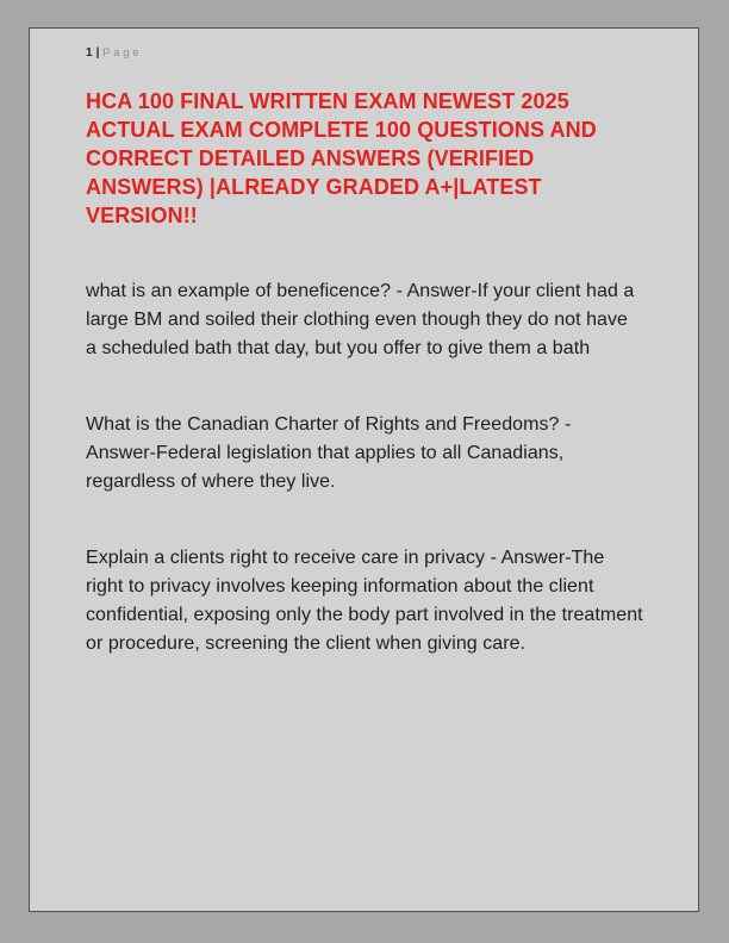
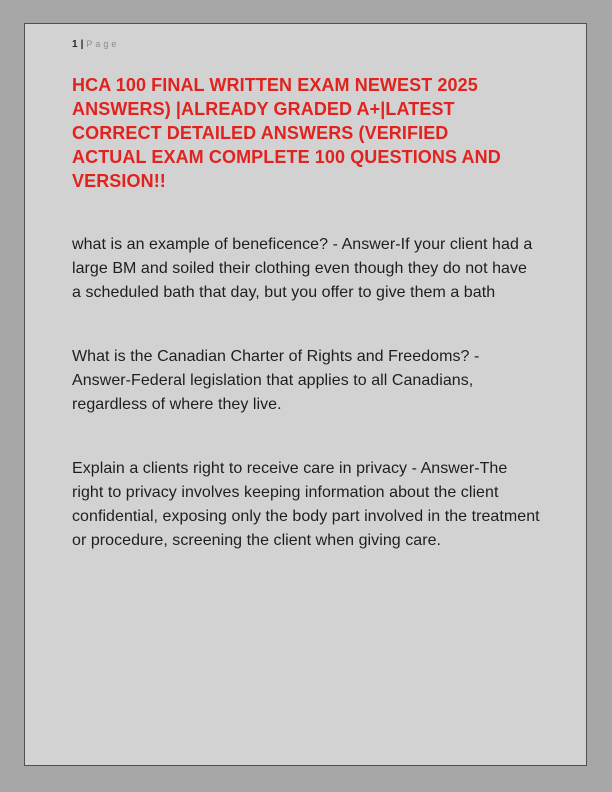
  1 | Page
  HCA 100 FINAL WRITTEN EXAM NEWEST 2025
- ACTUAL EXAM COMPLETE 100 QUESTIONS AND
+ ANSWERS) |ALREADY GRADED A+|LATEST
  CORRECT DETAILED ANSWERS (VERIFIED
- ANSWERS) |ALREADY GRADED A+|LATEST
+ ACTUAL EXAM COMPLETE 100 QUESTIONS AND
  VERSION!!
  what is an example of beneficence? - Answer-If your client had a large BM and soiled their clothing even though they do not have a scheduled bath that day, but you offer to give them a bath
  What is the Canadian Charter of Rights and Freedoms? - Answer-Federal legislation that applies to all Canadians, regardless of where they live.
  Explain a clients right to receive care in privacy - Answer-The right to privacy involves keeping information about the client confidential, exposing only the body part involved in the treatment or procedure, screening the client when giving care.
